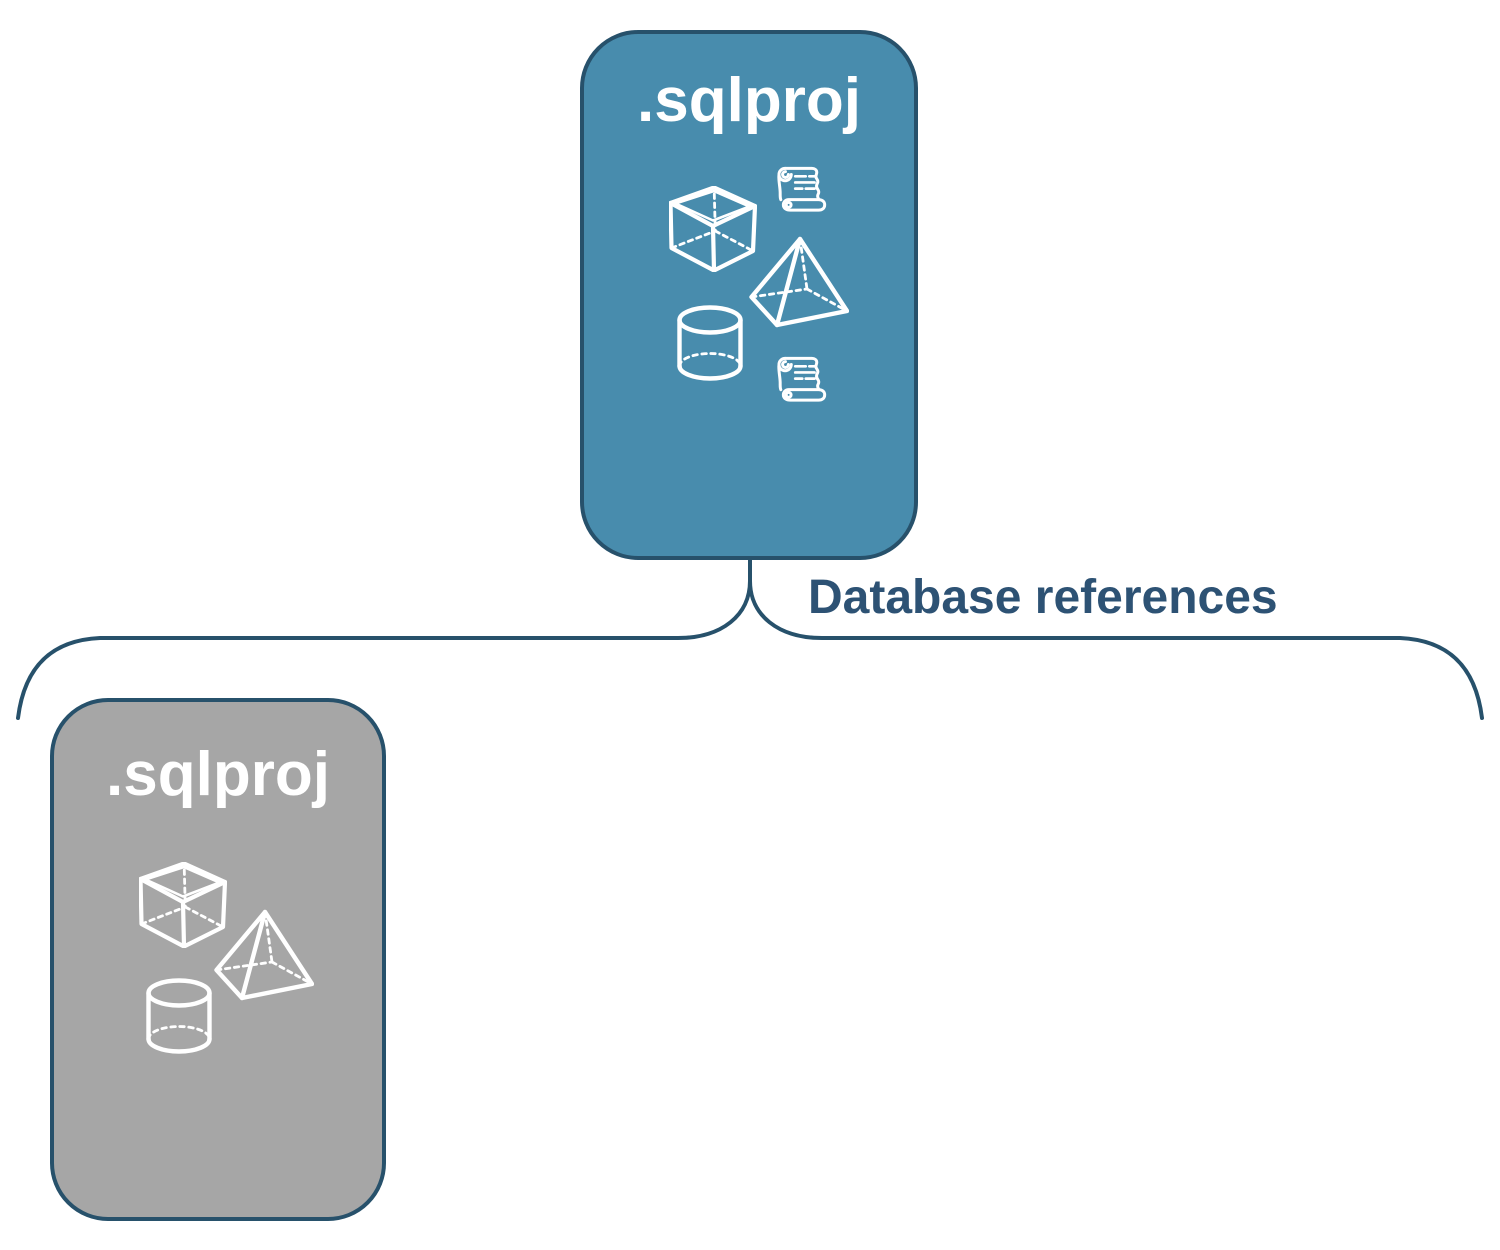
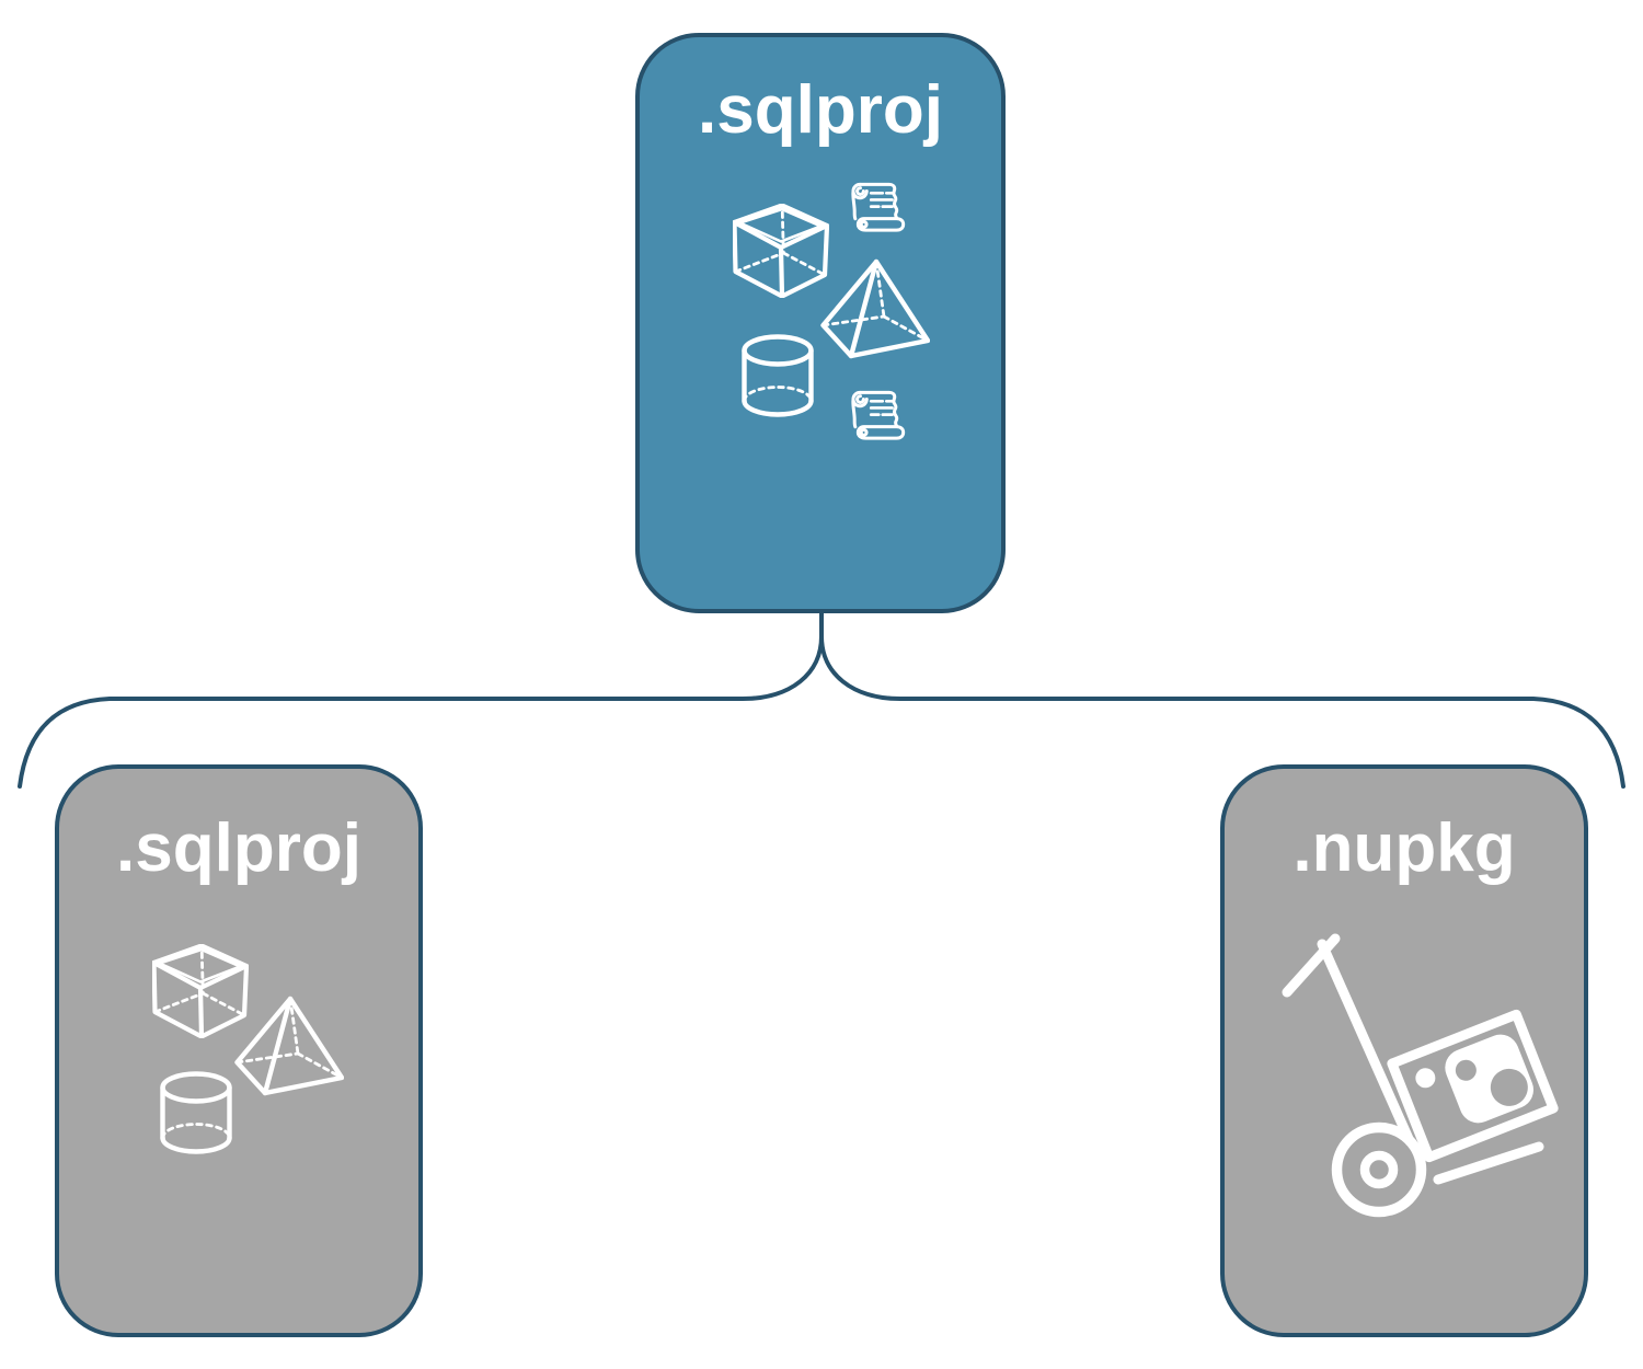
- Database references
  .sqlproj
  .sqlproj
+ .nupkg
